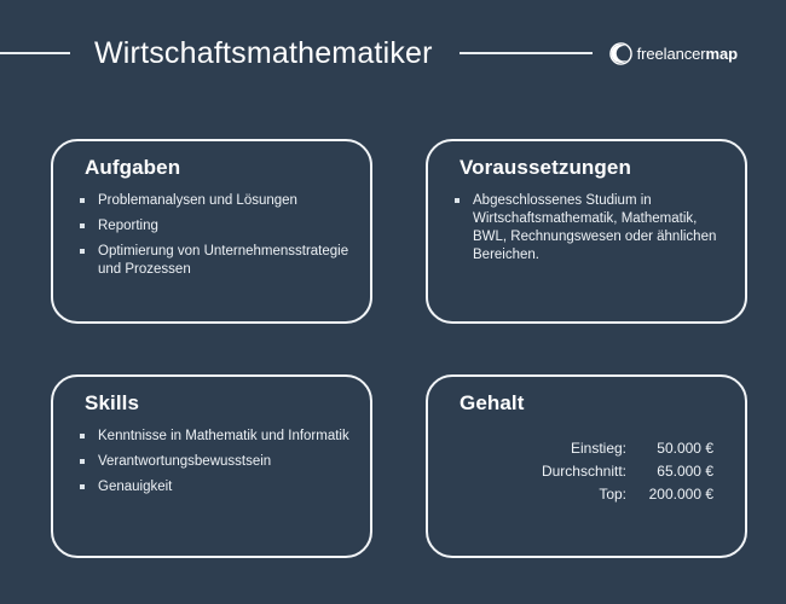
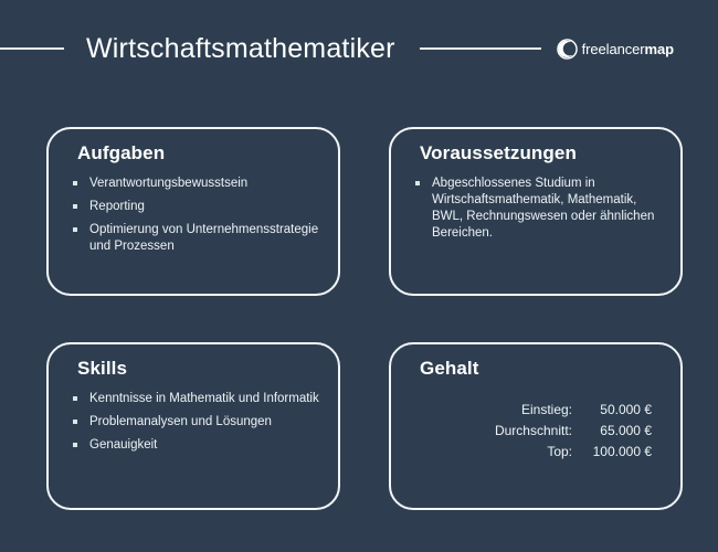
  Wirtschaftsmathematiker
  freelancermap
  Aufgaben
- Problemanalysen und Lösungen
+ Verantwortungsbewusstsein
  Reporting
  Optimierung von Unternehmensstrategie und Prozessen
  Voraussetzungen
  Abgeschlossenes Studium in Wirtschaftsmathematik, Mathematik, BWL, Rechnungswesen oder ähnlichen Bereichen.
  Skills
  Kenntnisse in Mathematik und Informatik
- Verantwortungsbewusstsein
+ Problemanalysen und Lösungen
  Genauigkeit
  Gehalt
  Einstieg:	50.000 €
  Durchschnitt:	65.000 €
- Top:	200.000 €
+ Top:	100.000 €
